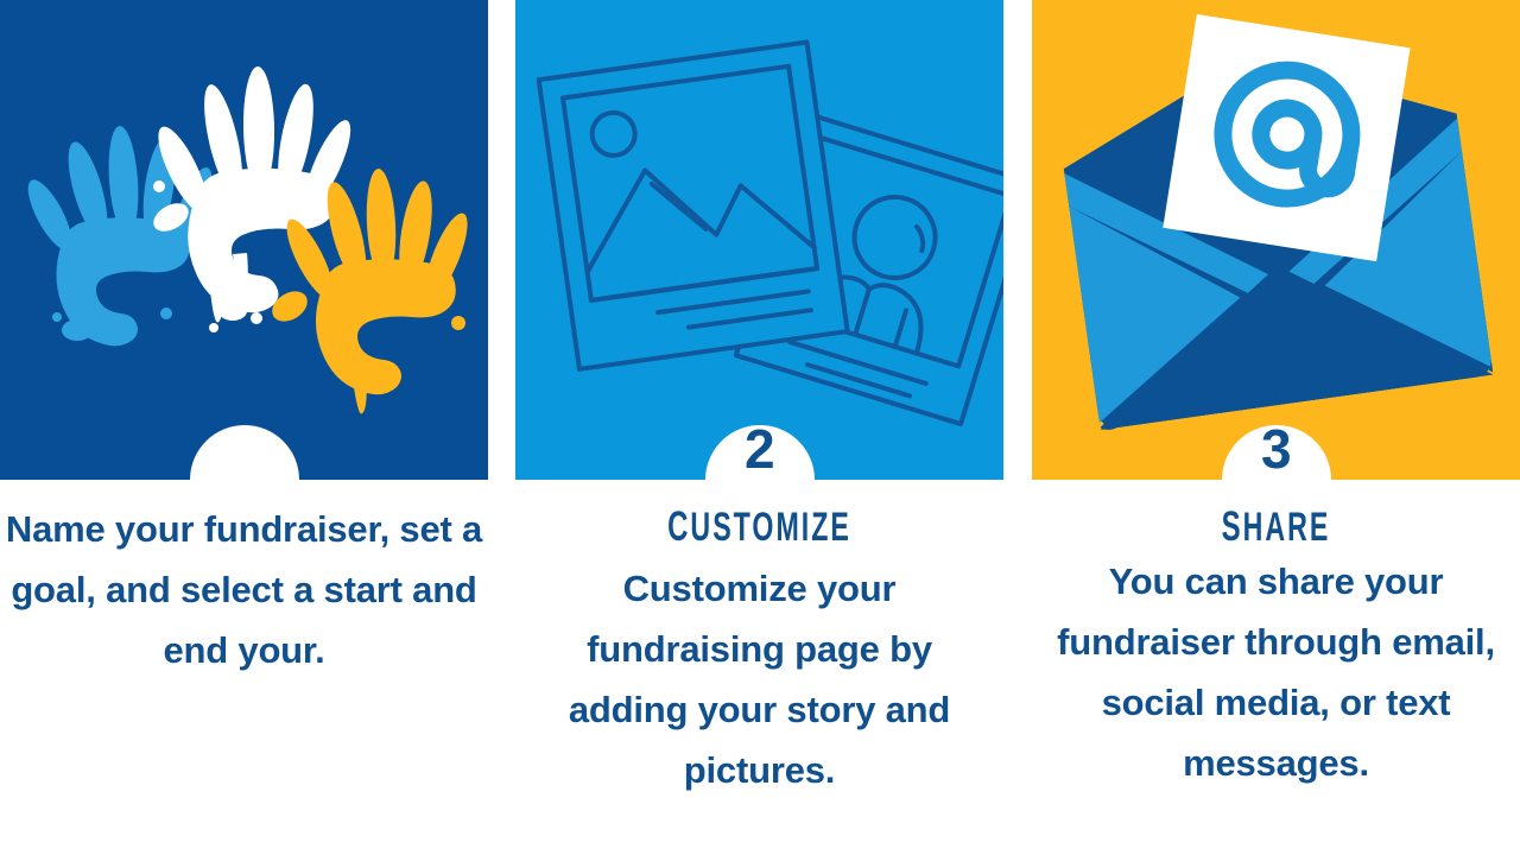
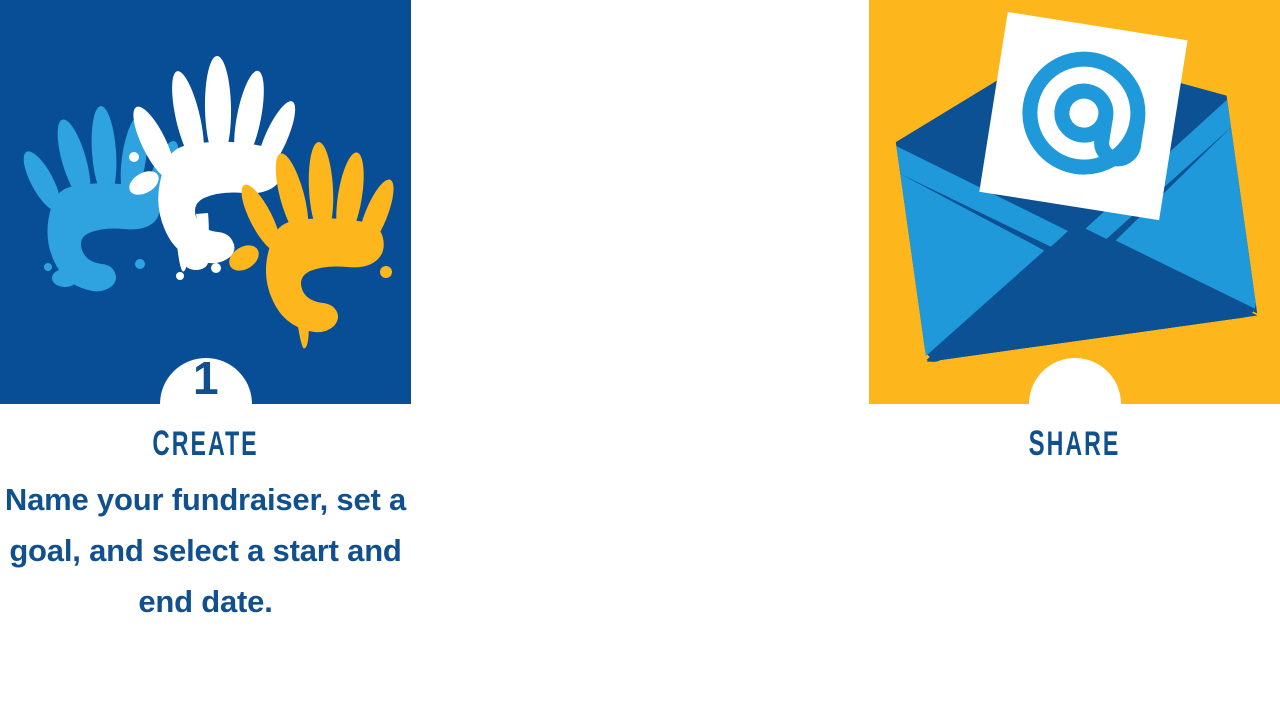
+ 1
+ create
- Name your fundraiser, set a goal, and select a start and end your.
+ Name your fundraiser, set a goal, and select a start and end date.
- 2
- customize
- Customize your fundraising page by adding your story and pictures.
- 3
  share
- You can share your fundraiser through email, social media, or text messages.
